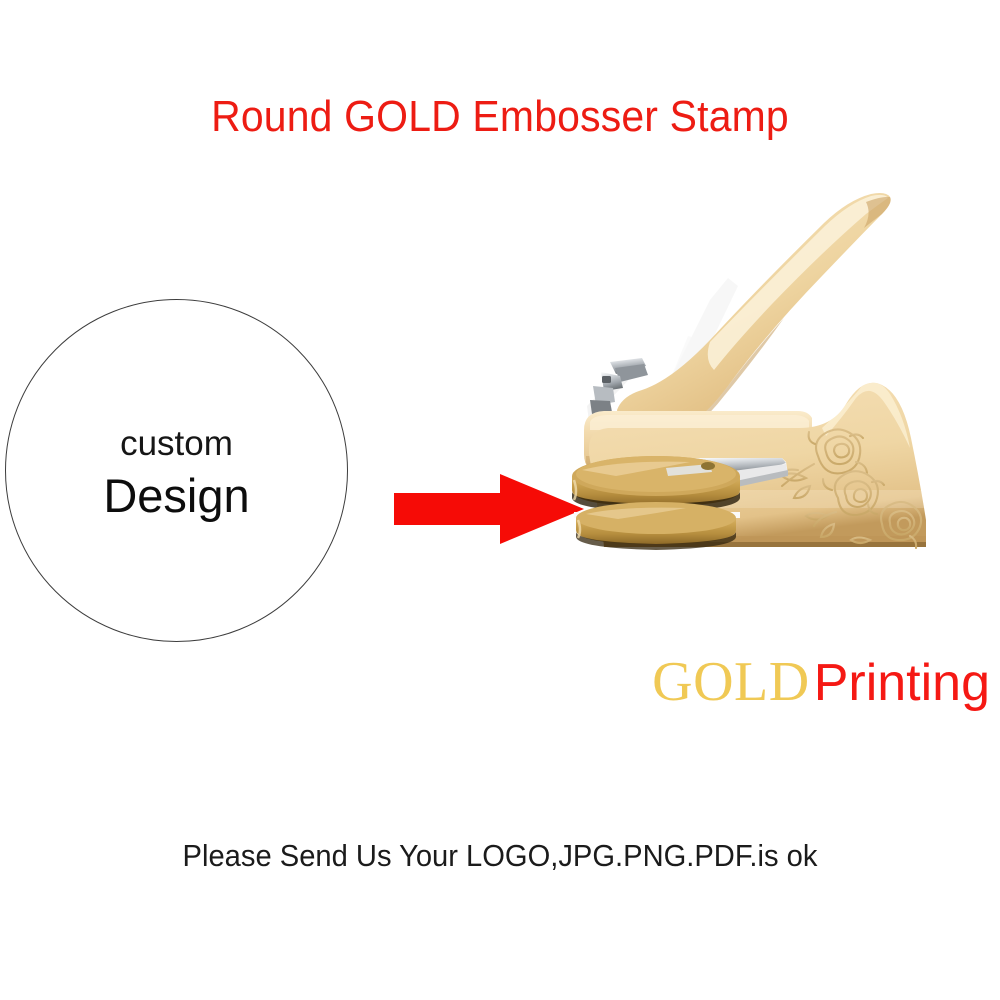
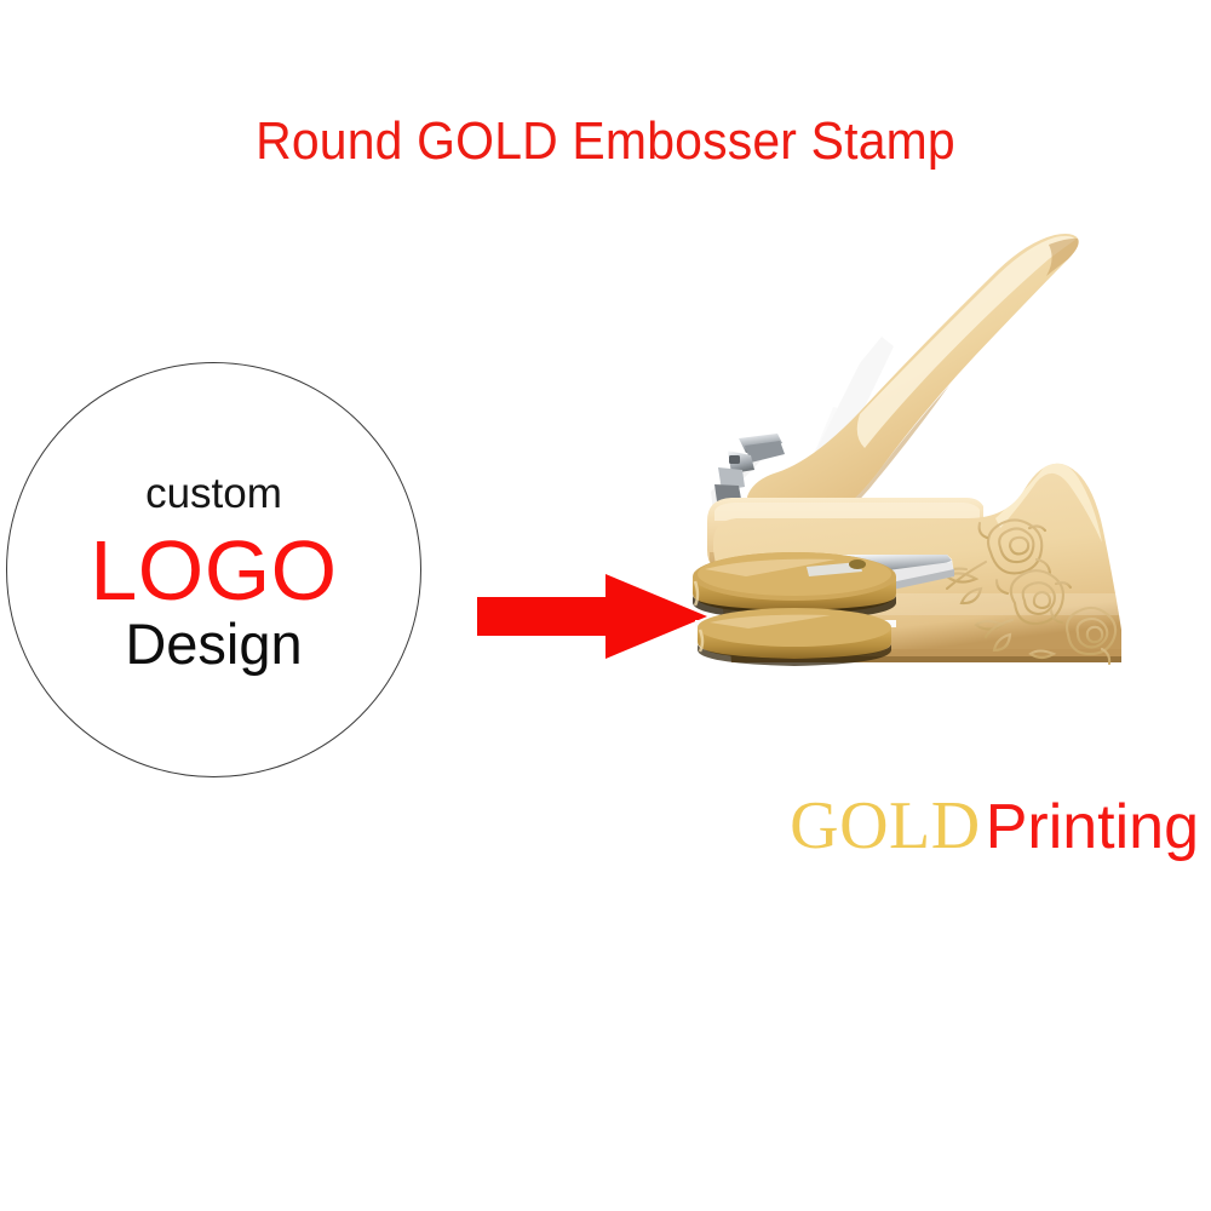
  Round GOLD Embosser Stamp
  custom
+ LOGO
  Design
  GOLDPrinting
- Please Send Us Your LOGO,JPG.PNG.PDF.is ok
